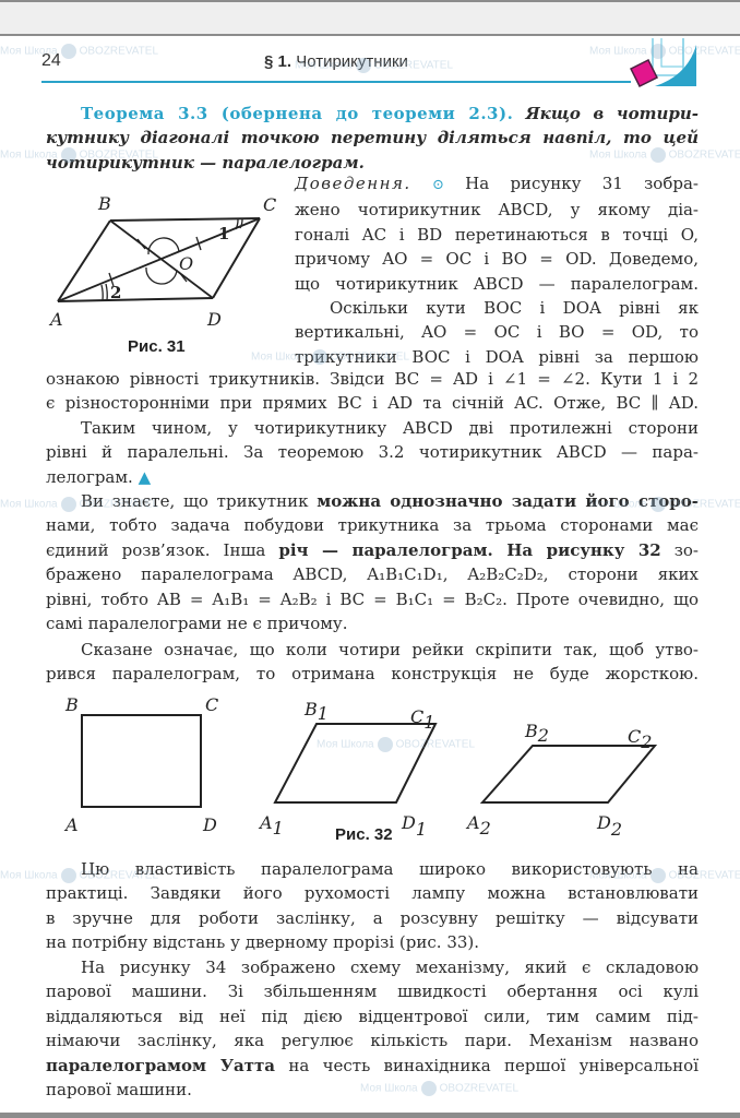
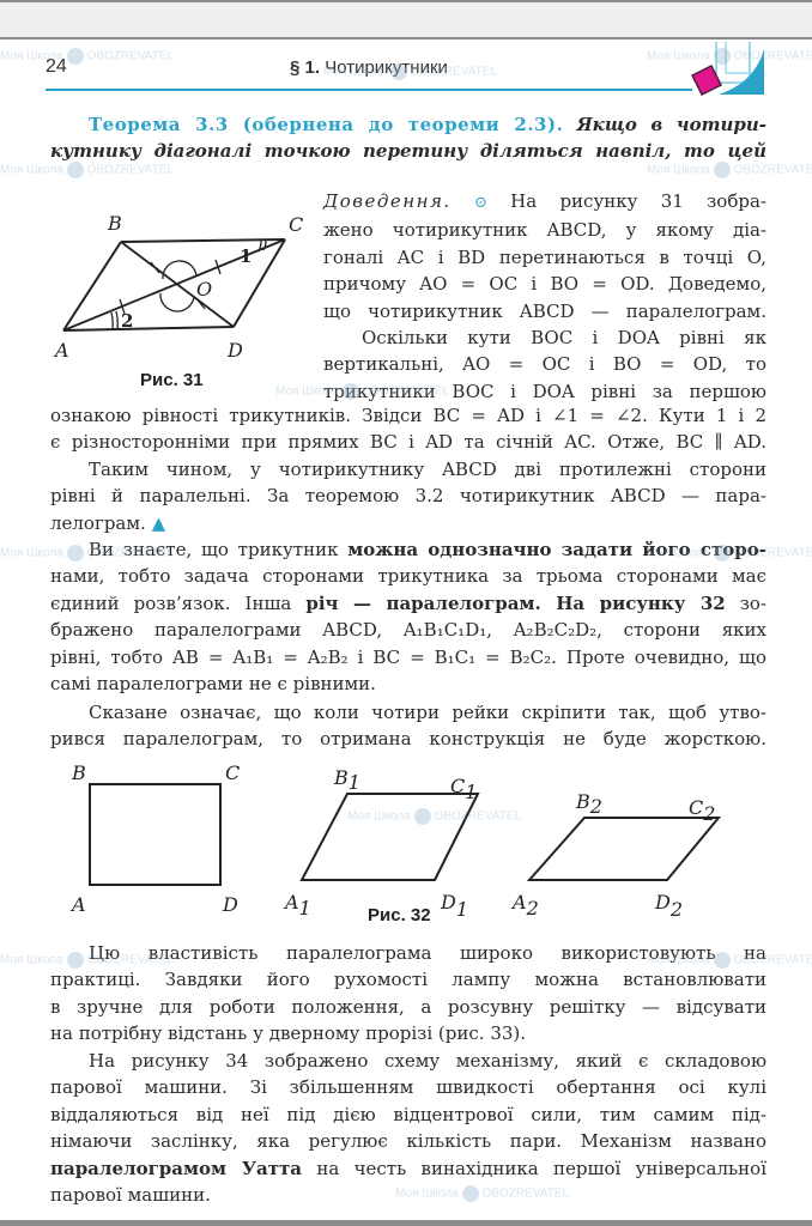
  24
  § 1. Чотирикутники
  Теорема 3.3 (обернена до теореми 2.3). Якщо в чотири-
  кутнику діагоналі точкою перетину діляться навпіл, то цей
- чотирикутник — паралелограм.
  B
  C
  A
  D
  O
  1
  2
  Рис. 31
  Доведення. ⊙ На рисунку 31 зобра-
  жено чотирикутник ABCD, у якому діа-
  гоналі AC і BD перетинаються в точці O,
  причому AO = OC і BO = OD. Доведемо,
  що чотирикутник ABCD — паралелограм.
  Оскільки кути BOC і DOA рівні як
  вертикальні, AO = OC і BO = OD, то
  трикутники BOC і DOA рівні за першою
  ознакою рівності трикутників. Звідси BC = AD і ∠1 = ∠2. Кути 1 і 2
  є різносторонніми при прямих BC і AD та січній AC. Отже, BC ∥ AD.
  Таким чином, у чотирикутнику ABCD дві протилежні сторони
  рівні й паралельні. За теоремою 3.2 чотирикутник ABCD — пара-
  лелограм. ▲
  Ви знаєте, що трикутник можна однозначно задати його сторо-
- нами, тобто задача побудови трикутника за трьома сторонами має
+ нами, тобто задача сторонами трикутника за трьома сторонами має
  єдиний розв’язок. Інша річ — паралелограм. На рисунку 32 зо-
- бражено паралелограма ABCD, A₁B₁C₁D₁, A₂B₂C₂D₂, сторони яких
+ бражено паралелограми ABCD, A₁B₁C₁D₁, A₂B₂C₂D₂, сторони яких
  рівні, тобто AB = A₁B₁ = A₂B₂ і BC = B₁C₁ = B₂C₂. Проте очевидно, що
- самі паралелограми не є причому.
+ самі паралелограми не є рівними.
  Сказане означає, що коли чотири рейки скріпити так, щоб утво-
  рився паралелограм, то отримана конструкція не буде жорсткою.
  B
  C
  B1
  B2
  A
  D
  C1
  A1
  D1
  C2
  A2
  D2
  Рис. 32
  Цю властивість паралелограма широко використовують на
  практиці. Завдяки його рухомості лампу можна встановлювати
- в зручне для роботи заслінку, а розсувну решітку — відсувати
+ в зручне для роботи положення, а розсувну решітку — відсувати
  на потрібну відстань у дверному прорізі (рис. 33).
  На рисунку 34 зображено схему механізму, який є складовою
  парової машини. Зі збільшенням швидкості обертання осі кулі
  віддаляються від неї під дією відцентрової сили, тим самим під-
  німаючи заслінку, яка регулює кількість пари. Механізм названо
  паралелограмом Уатта на честь винахідника першої універсальної
  парової машини.
  Моя Школа OBOZREVATEL
  Моя Школа OBOZREVATEL
  Моя Школа OBOZREVATE
  Моя Школа OBOZREVATEL
  Моя Школа OBOZREVATE
  Моя Школа OBOZREVATEL
  Моя Школа OBOZREVATEL
  Моя Школа OBOZREVATE
  Моя Школа OBOZREVATEL
  Моя Школа OBOZREVATEL
  Моя Школа OBOZREVATE
  Моя Школа OBOZREVATEL
